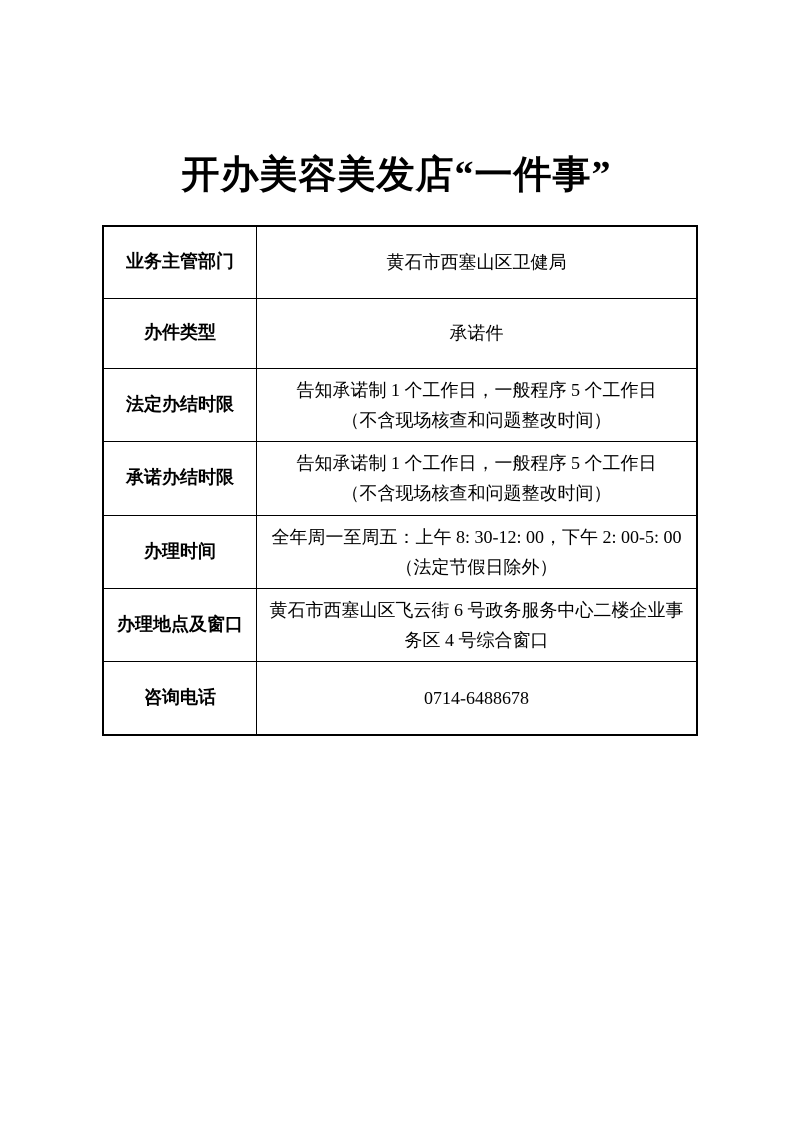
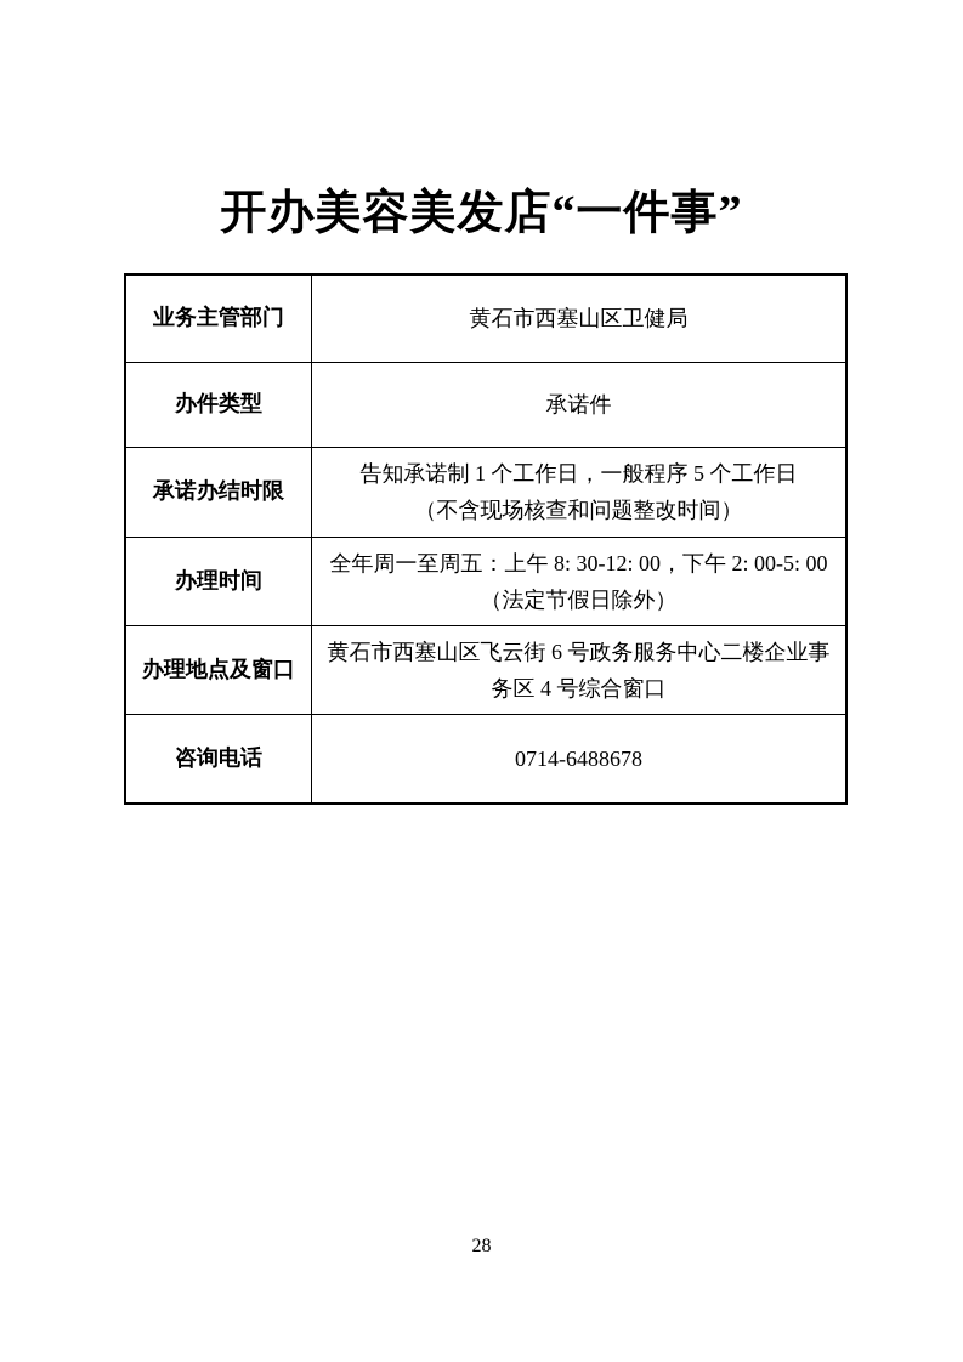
  开办美容美发店“一件事”
  业务主管部门	黄石市西塞山区卫健局
  办件类型	承诺件
- 法定办结时限	告知承诺制 1 个工作日，一般程序 5 个工作日 （不含现场核查和问题整改时间）
  承诺办结时限	告知承诺制 1 个工作日，一般程序 5 个工作日 （不含现场核查和问题整改时间）
  办理时间	全年周一至周五：上午 8: 30-12: 00，下午 2: 00-5: 00 （法定节假日除外）
  办理地点及窗口	黄石市西塞山区飞云街 6 号政务服务中心二楼企业事 务区 4 号综合窗口
  咨询电话	0714-6488678
+ 28
